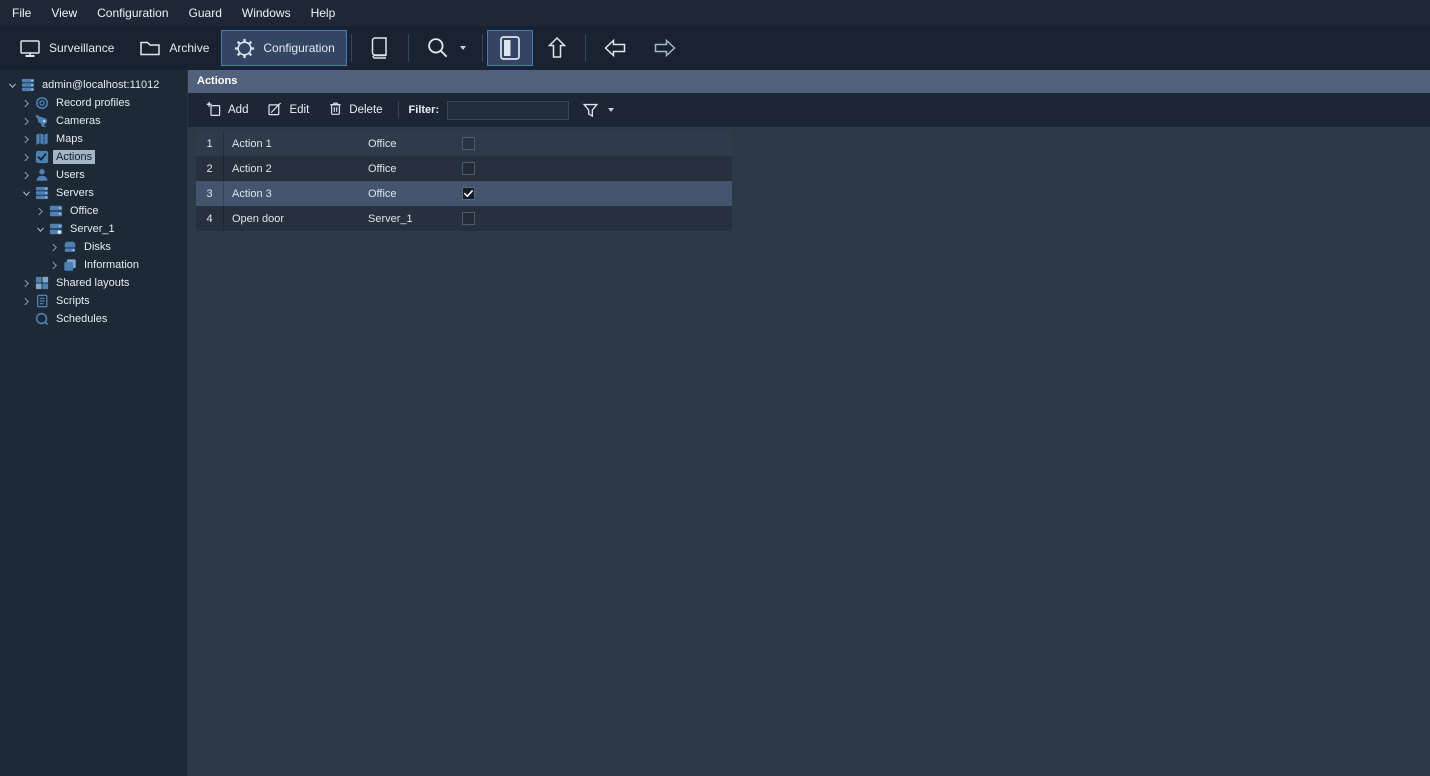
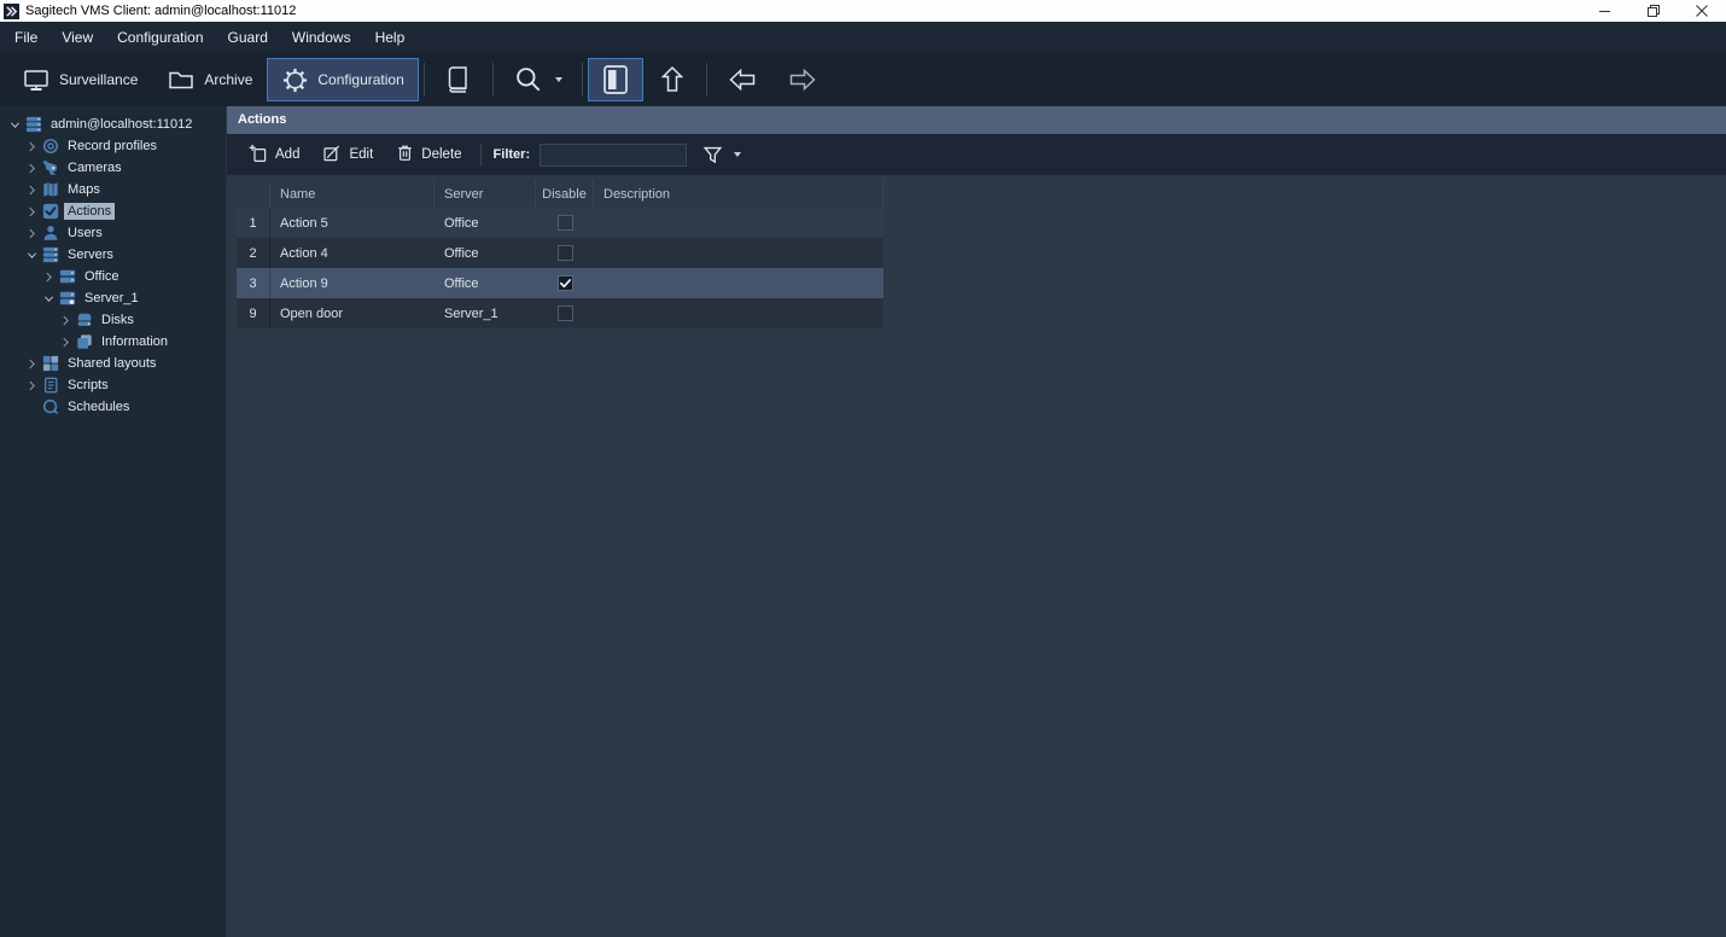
+ Sagitech VMS Client: admin@localhost:11012
  File
  View
  Configuration
  Guard
  Windows
  Help
  Surveillance
  Archive
  Configuration
  admin@localhost:11012
  Record profiles
  Cameras
  Maps
  Actions
  Users
  Servers
  Office
  Server_1
  Disks
  Information
  Shared layouts
  Scripts
  Schedules
  Actions
  Add
  Edit
  Delete
  Filter:
+ Name
+ Server
+ Disable
+ Description
  1
- Action 1
+ Action 5
  Office
  2
- Action 2
+ Action 4
  Office
  3
- Action 3
+ Action 9
  Office
- 4
+ 9
  Open door
  Server_1
